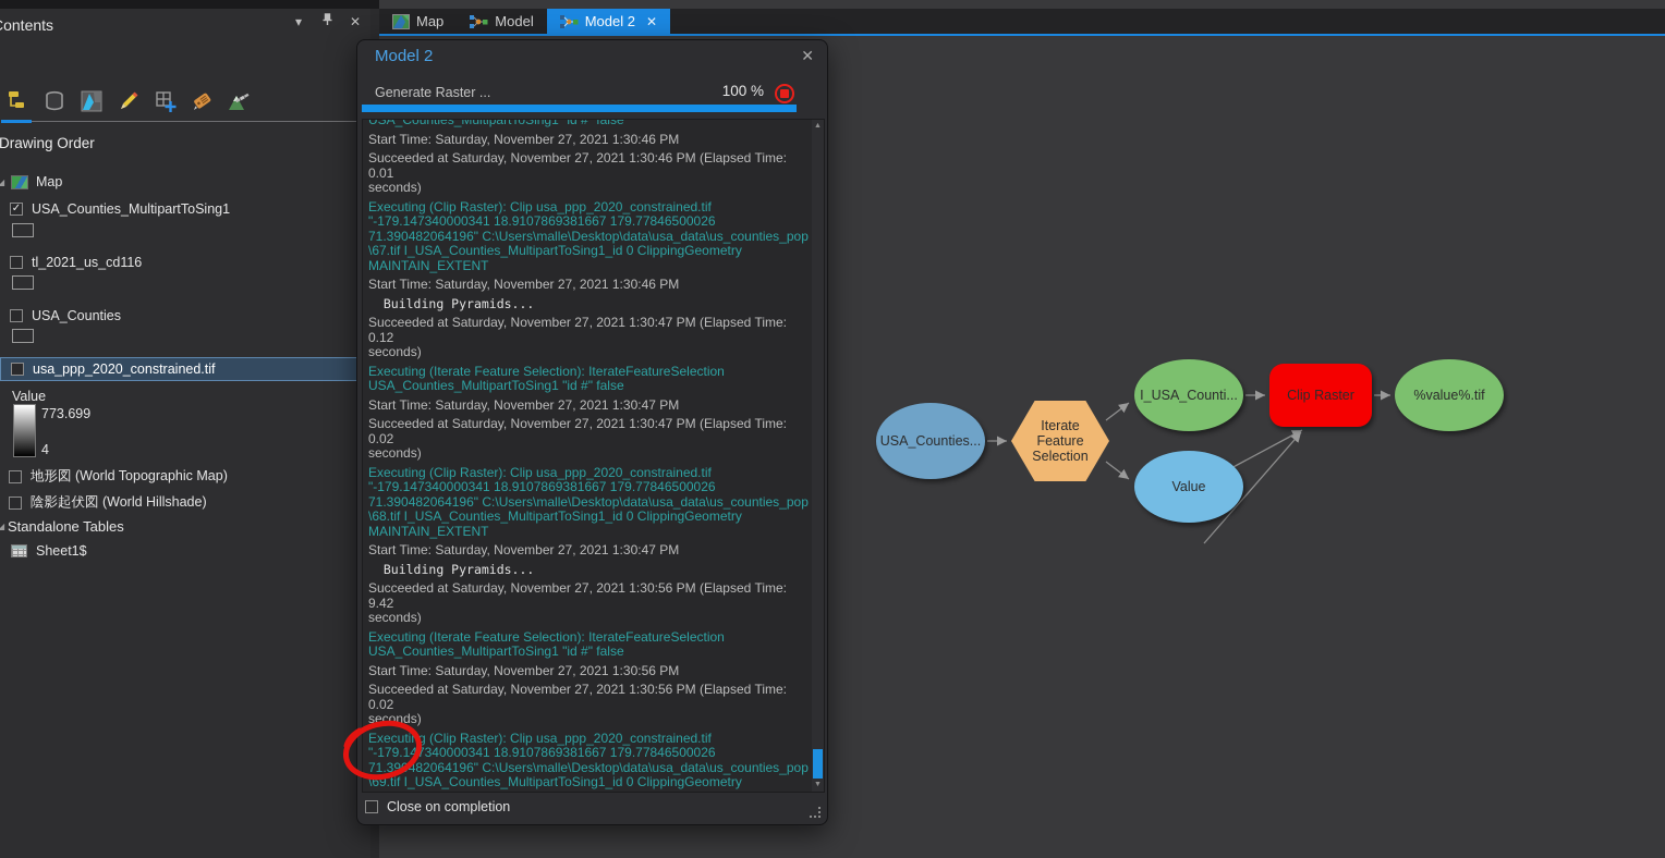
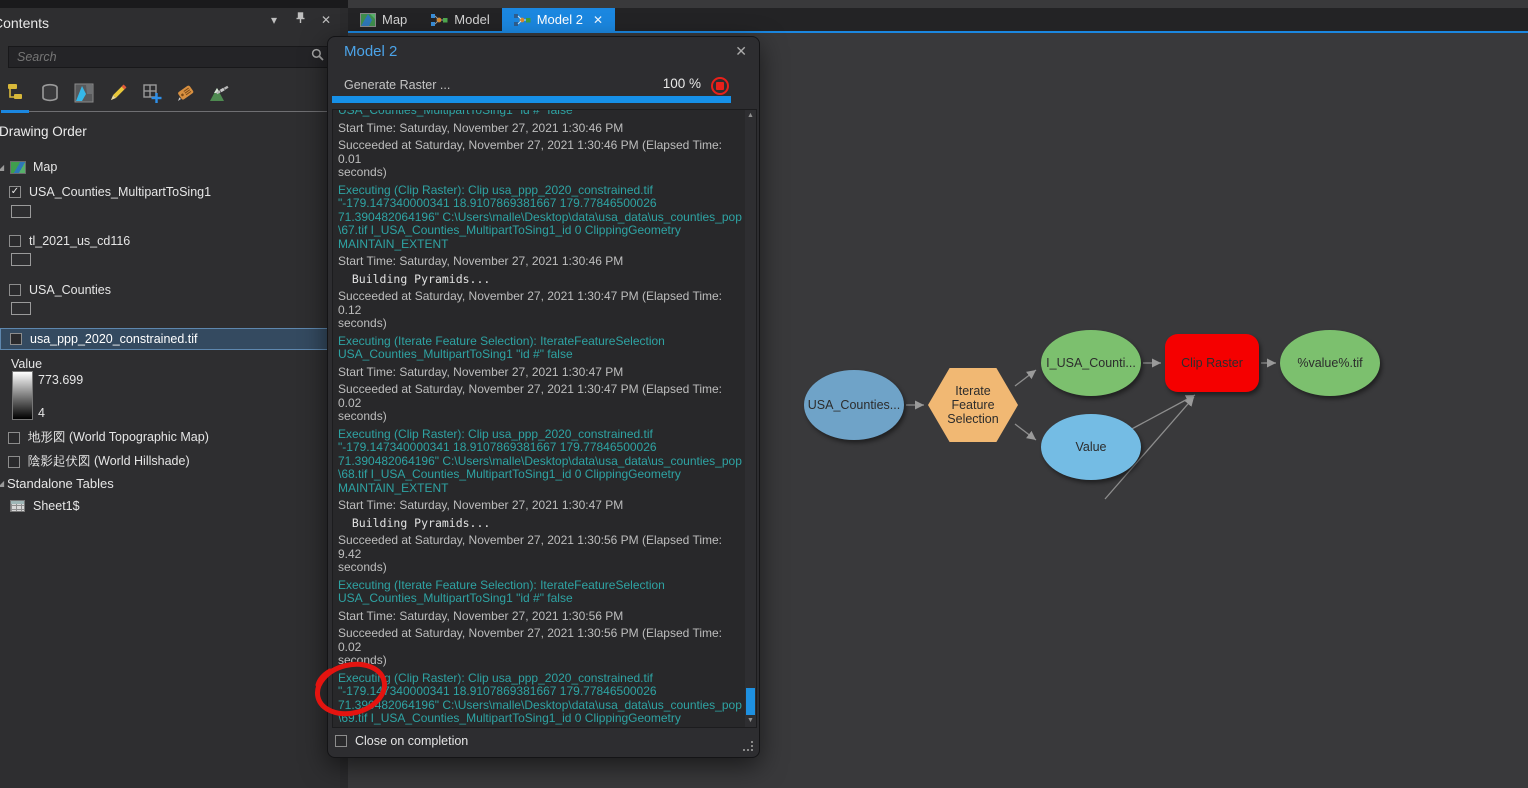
  ontents
  ▾
  ✕
+ Search
  Drawing Order
  ◢
  Map
  USA_Counties_MultipartToSing1
  tl_2021_us_cd116
  USA_Counties
  usa_ppp_2020_constrained.tif
  Value
  773.699
  4
  地形図 (World Topographic Map)
  陰影起伏図 (World Hillshade)
  ◢
  Standalone Tables
  Sheet1$
  Map
  Model
  Model 2
  ✕
  USA_Counties...
  Iterate Feature Selection
  I_USA_Counti...
  Value
  Clip Raster
  %value%.tif
  Model 2
  ✕
  Generate Raster ...
  100 %
  USA_Counties_MultipartToSing1 "id #" false
  Start Time: Saturday, November 27, 2021 1:30:46 PM
  Succeeded at Saturday, November 27, 2021 1:30:46 PM (Elapsed Time: 0.01
  seconds)
  Executing (Clip Raster): Clip usa_ppp_2020_constrained.tif
  "-179.147340000341 18.9107869381667 179.77846500026
  71.390482064196" C:\Users\malle\Desktop\data\usa_data\us_counties_pop
  \67.tif I_USA_Counties_MultipartToSing1_id 0 ClippingGeometry
  MAINTAIN_EXTENT
  Start Time: Saturday, November 27, 2021 1:30:46 PM
  Building Pyramids...
  Succeeded at Saturday, November 27, 2021 1:30:47 PM (Elapsed Time: 0.12
  seconds)
  Executing (Iterate Feature Selection): IterateFeatureSelection
  USA_Counties_MultipartToSing1 "id #" false
  Start Time: Saturday, November 27, 2021 1:30:47 PM
  Succeeded at Saturday, November 27, 2021 1:30:47 PM (Elapsed Time: 0.02
  seconds)
  Executing (Clip Raster): Clip usa_ppp_2020_constrained.tif
  "-179.147340000341 18.9107869381667 179.77846500026
  71.390482064196" C:\Users\malle\Desktop\data\usa_data\us_counties_pop
  \68.tif I_USA_Counties_MultipartToSing1_id 0 ClippingGeometry
  MAINTAIN_EXTENT
  Start Time: Saturday, November 27, 2021 1:30:47 PM
  Building Pyramids...
  Succeeded at Saturday, November 27, 2021 1:30:56 PM (Elapsed Time: 9.42
  seconds)
  Executing (Iterate Feature Selection): IterateFeatureSelection
  USA_Counties_MultipartToSing1 "id #" false
  Start Time: Saturday, November 27, 2021 1:30:56 PM
  Succeeded at Saturday, November 27, 2021 1:30:56 PM (Elapsed Time: 0.02
  seconds)
  Executig (Clip Raster): Clip usa_ppp_2020_constrained.tif
  "-179.147340000341 18.9107869381667 179.77846500026
  71.39482064196" C:\Users\malle\Desktop\data\usa_data\us_counties_pop
  \69.tif I_USA_Counties_MultipartToSing1_id 0 ClippingGeometry
  Close on completion
